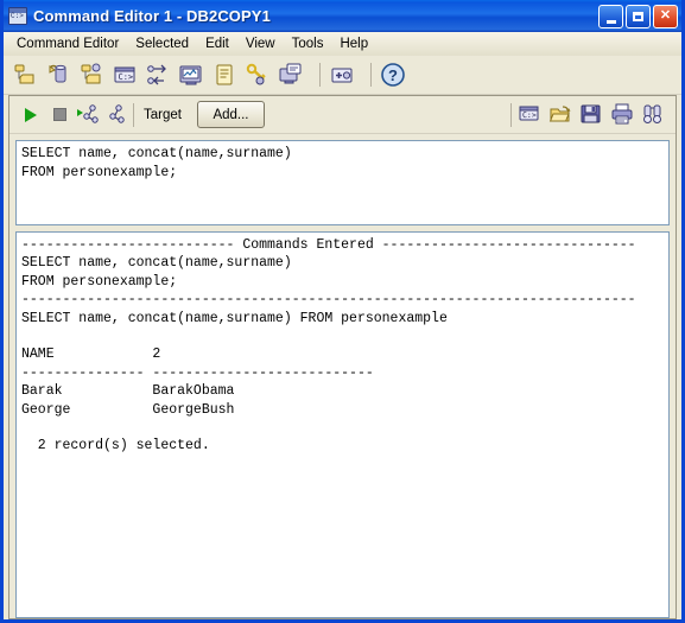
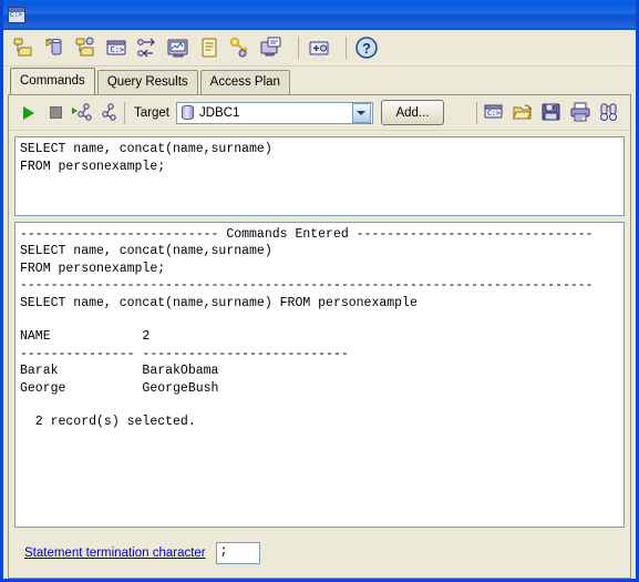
- Command Editor 1 - DB2COPY1
- ✕
- Command Editor
- Selected
- Edit
- View
- Tools
- Help
  C:>
  ?
+ Commands
+ Query Results
+ Access Plan
  Target
+ JDBC1
  Add...
  C:>
  SELECT name, concat(name,surname)
  FROM personexample;
  -------------------------- Commands Entered -------------------------------
  SELECT name, concat(name,surname)
  FROM personexample;
  ---------------------------------------------------------------------------
  SELECT name, concat(name,surname) FROM personexample
  NAME 2
  --------------- ---------------------------
  Barak BarakObama
  George GeorgeBush
  2 record(s) selected.
+ Statement termination character
+ ;
